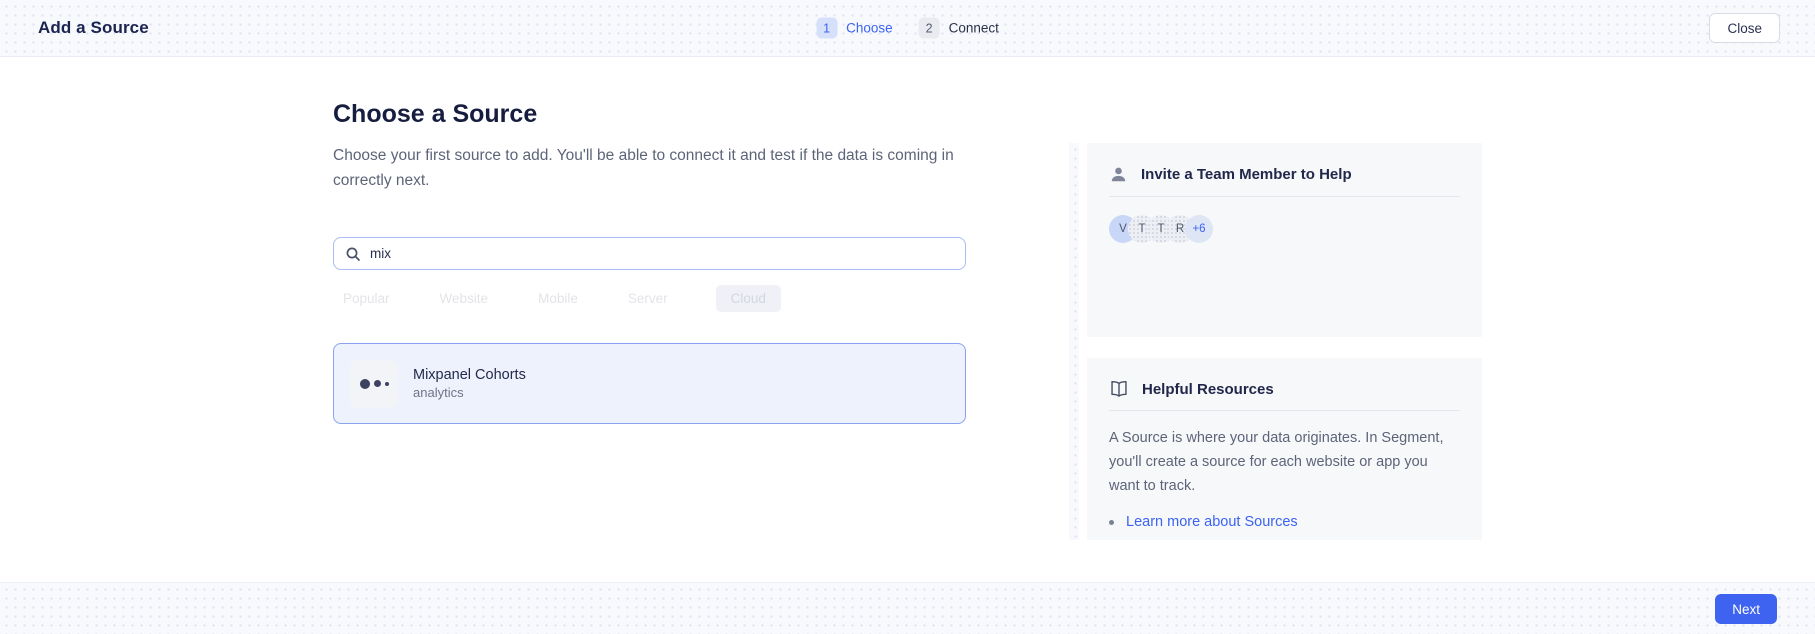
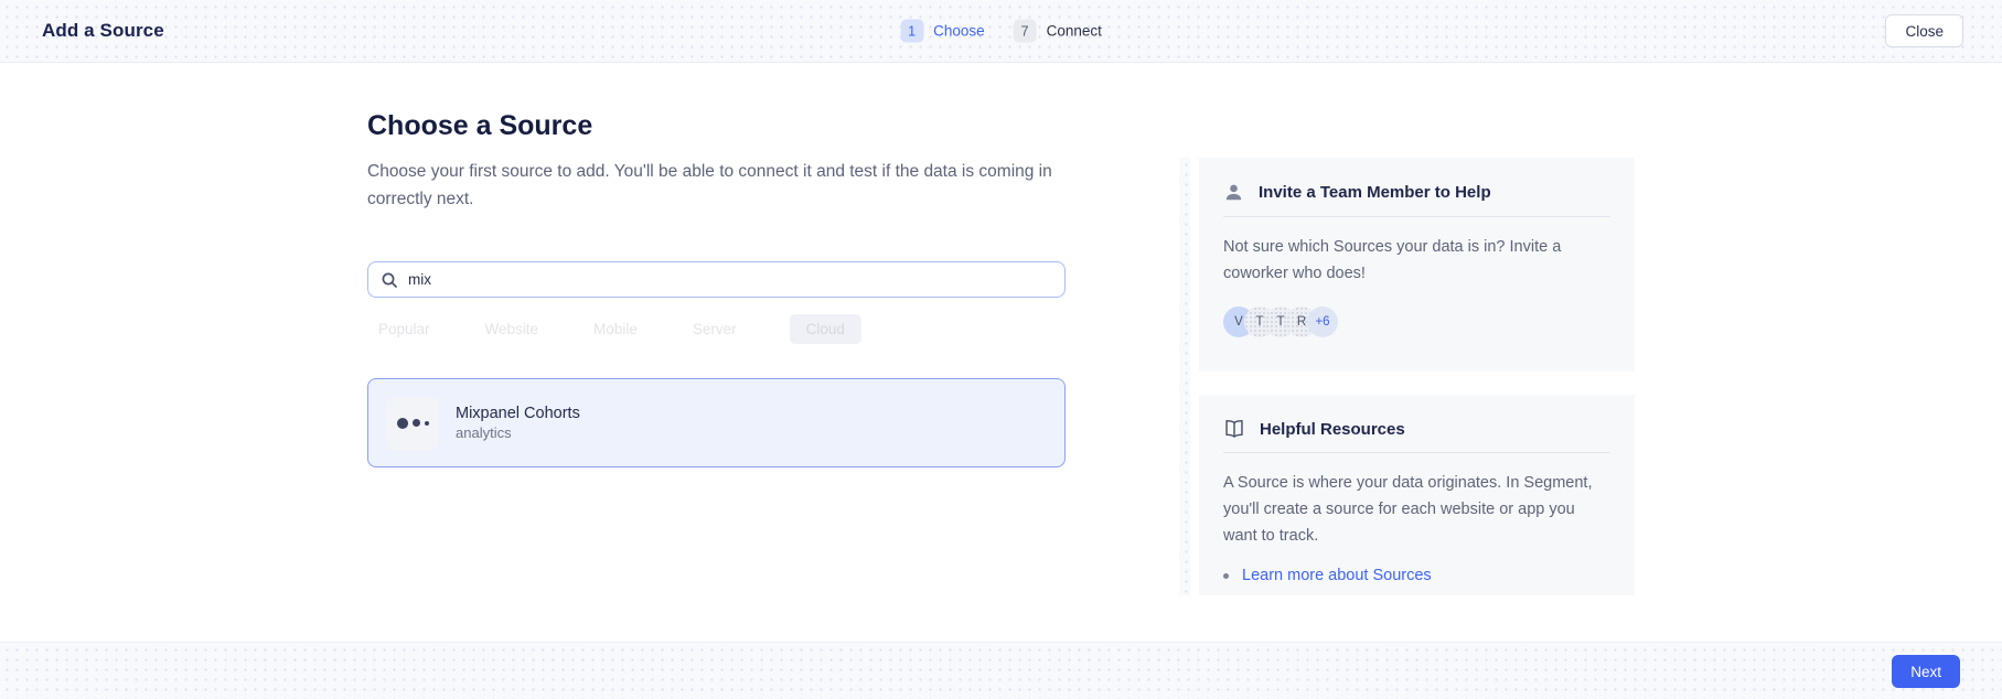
  Add a Source
  1
  Choose
- 2
+ 7
  Connect
  Close
  Choose a Source
  Choose your first source to add. You'll be able to connect it and test if the data is coming in correctly next.
  mix
  Popular
  Website
  Mobile
  Server
  Cloud
  Mixpanel Cohorts
  analytics
  Invite a Team Member to Help
+ Not sure which Sources your data is in? Invite a coworker who does!
  V
  T
  T
  R
  +6
  Helpful Resources
  A Source is where your data originates. In Segment, you'll create a source for each website or app you want to track.
  Learn more about Sources
  Next
